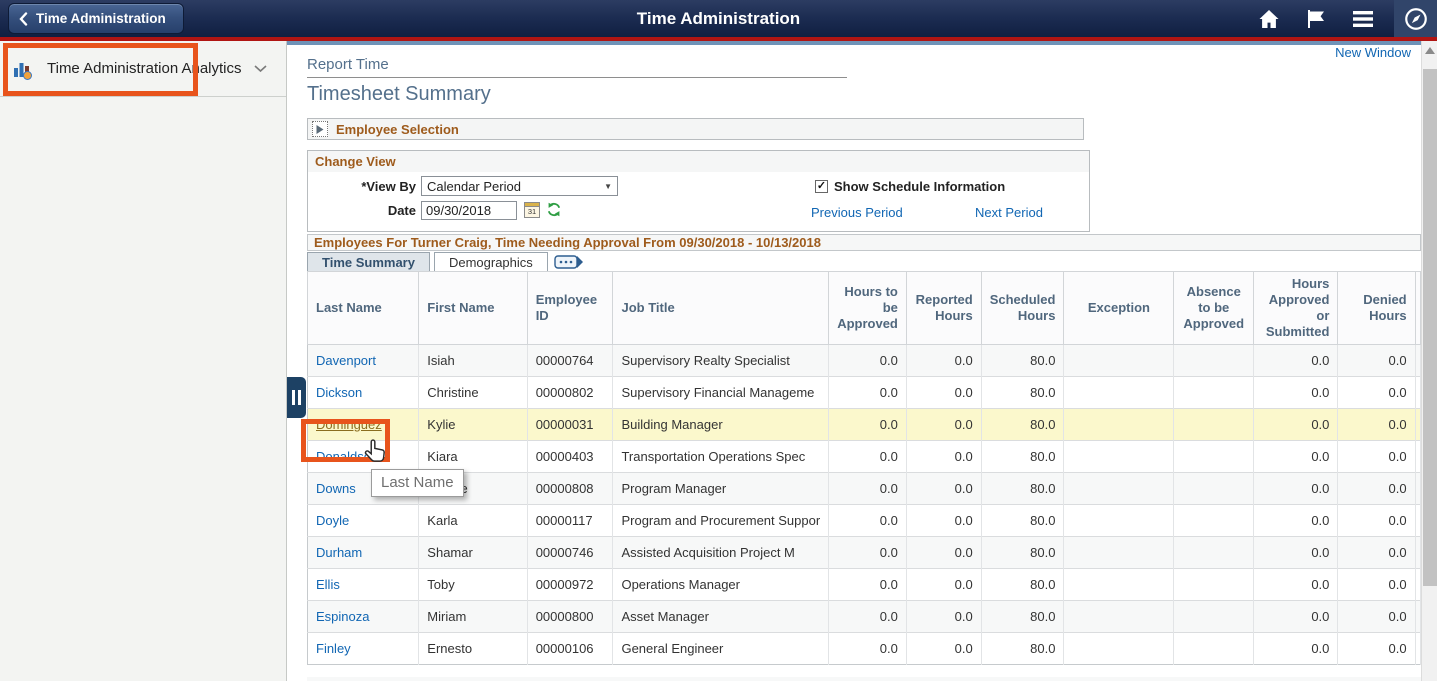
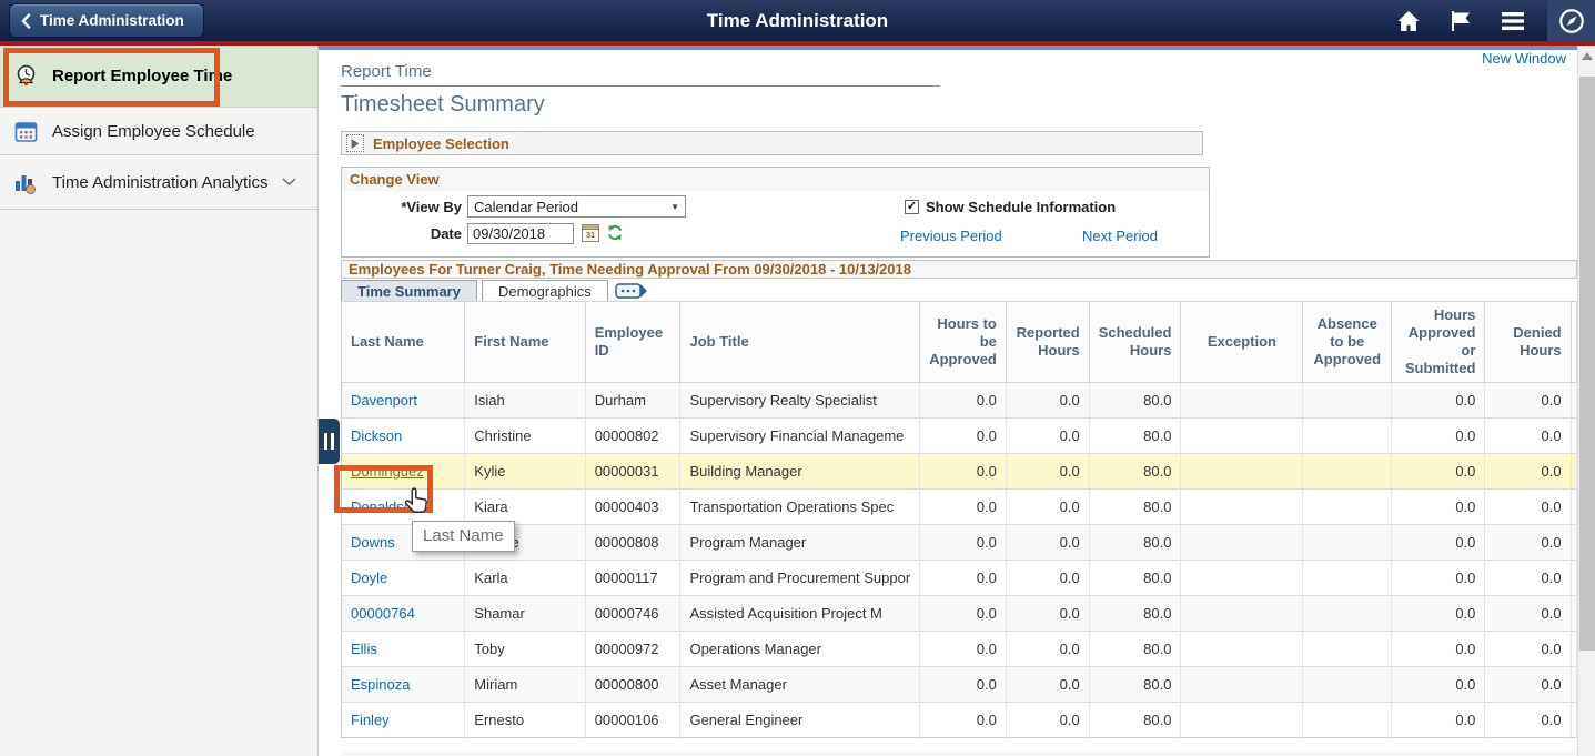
  Time Administration
  Time Administration
+ Report Employee Time
+ Assign Employee Schedule
  Time Administration Analytics
  New Window
  Report Time
  Timesheet Summary
  Employee Selection
  Change View
  *View By
  Calendar Period
  Date
  09/30/2018
  31
  Show Schedule Information
  Previous Period
  Next Period
  Employees For Turner Craig, Time Needing Approval From 09/30/2018 - 10/13/2018
  Time Summary
  Demographics
  Last Name	First Name	Employee ID	Job Title	Hours to be Approved	Reported Hours	Scheduled Hours	Exception	Absence to be Approved	Hours Approved or Submitted	Denied Hours
- Davenport	Isiah	00000764	Supervisory Realty Specialist	0.0	0.0	80.0			0.0	0.0
+ Davenport	Isiah	Durham	Supervisory Realty Specialist	0.0	0.0	80.0			0.0	0.0
  Dickson	Christine	00000802	Supervisory Financial Manageme	0.0	0.0	80.0			0.0	0.0
  Dominguez	Kylie	00000031	Building Manager	0.0	0.0	80.0			0.0	0.0
  Donaldso	Kiara	00000403	Transportation Operations Spec	0.0	0.0	80.0			0.0	0.0
  Downs	e	00000808	Program Manager	0.0	0.0	80.0			0.0	0.0
  Doyle	Karla	00000117	Program and Procurement Suppor	0.0	0.0	80.0			0.0	0.0
- Durham	Shamar	00000746	Assisted Acquisition Project M	0.0	0.0	80.0			0.0	0.0
+ 00000764	Shamar	00000746	Assisted Acquisition Project M	0.0	0.0	80.0			0.0	0.0
  Ellis	Toby	00000972	Operations Manager	0.0	0.0	80.0			0.0	0.0
  Espinoza	Miriam	00000800	Asset Manager	0.0	0.0	80.0			0.0	0.0
  Finley	Ernesto	00000106	General Engineer	0.0	0.0	80.0			0.0	0.0
  Last Name
